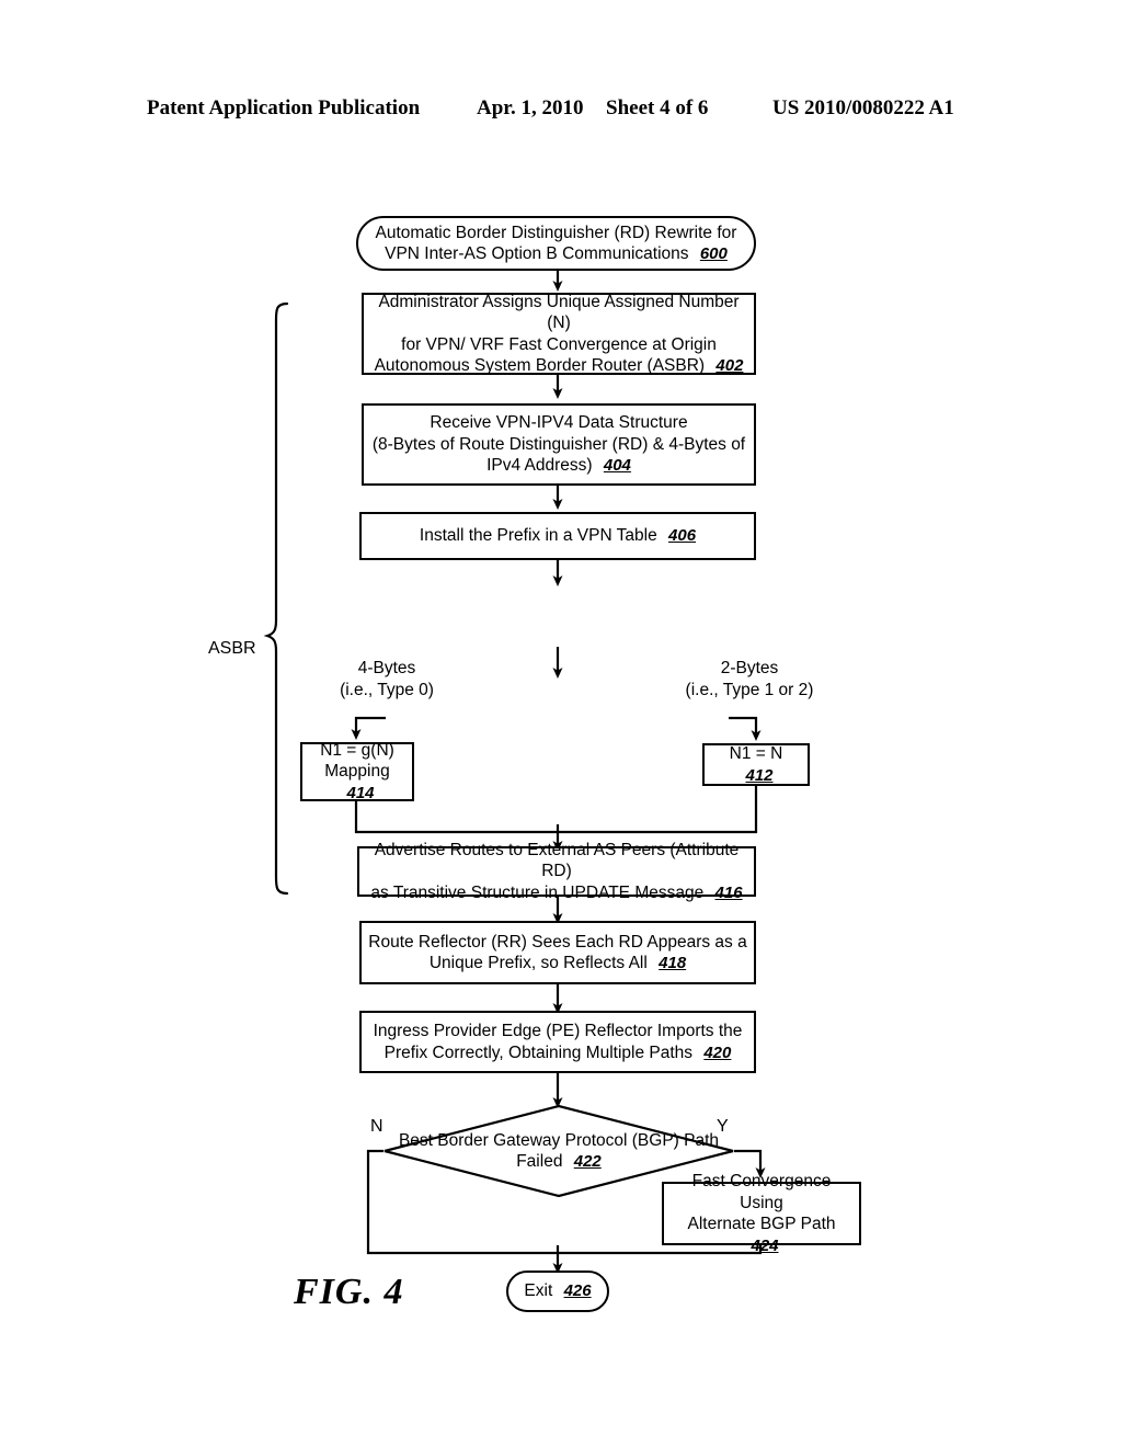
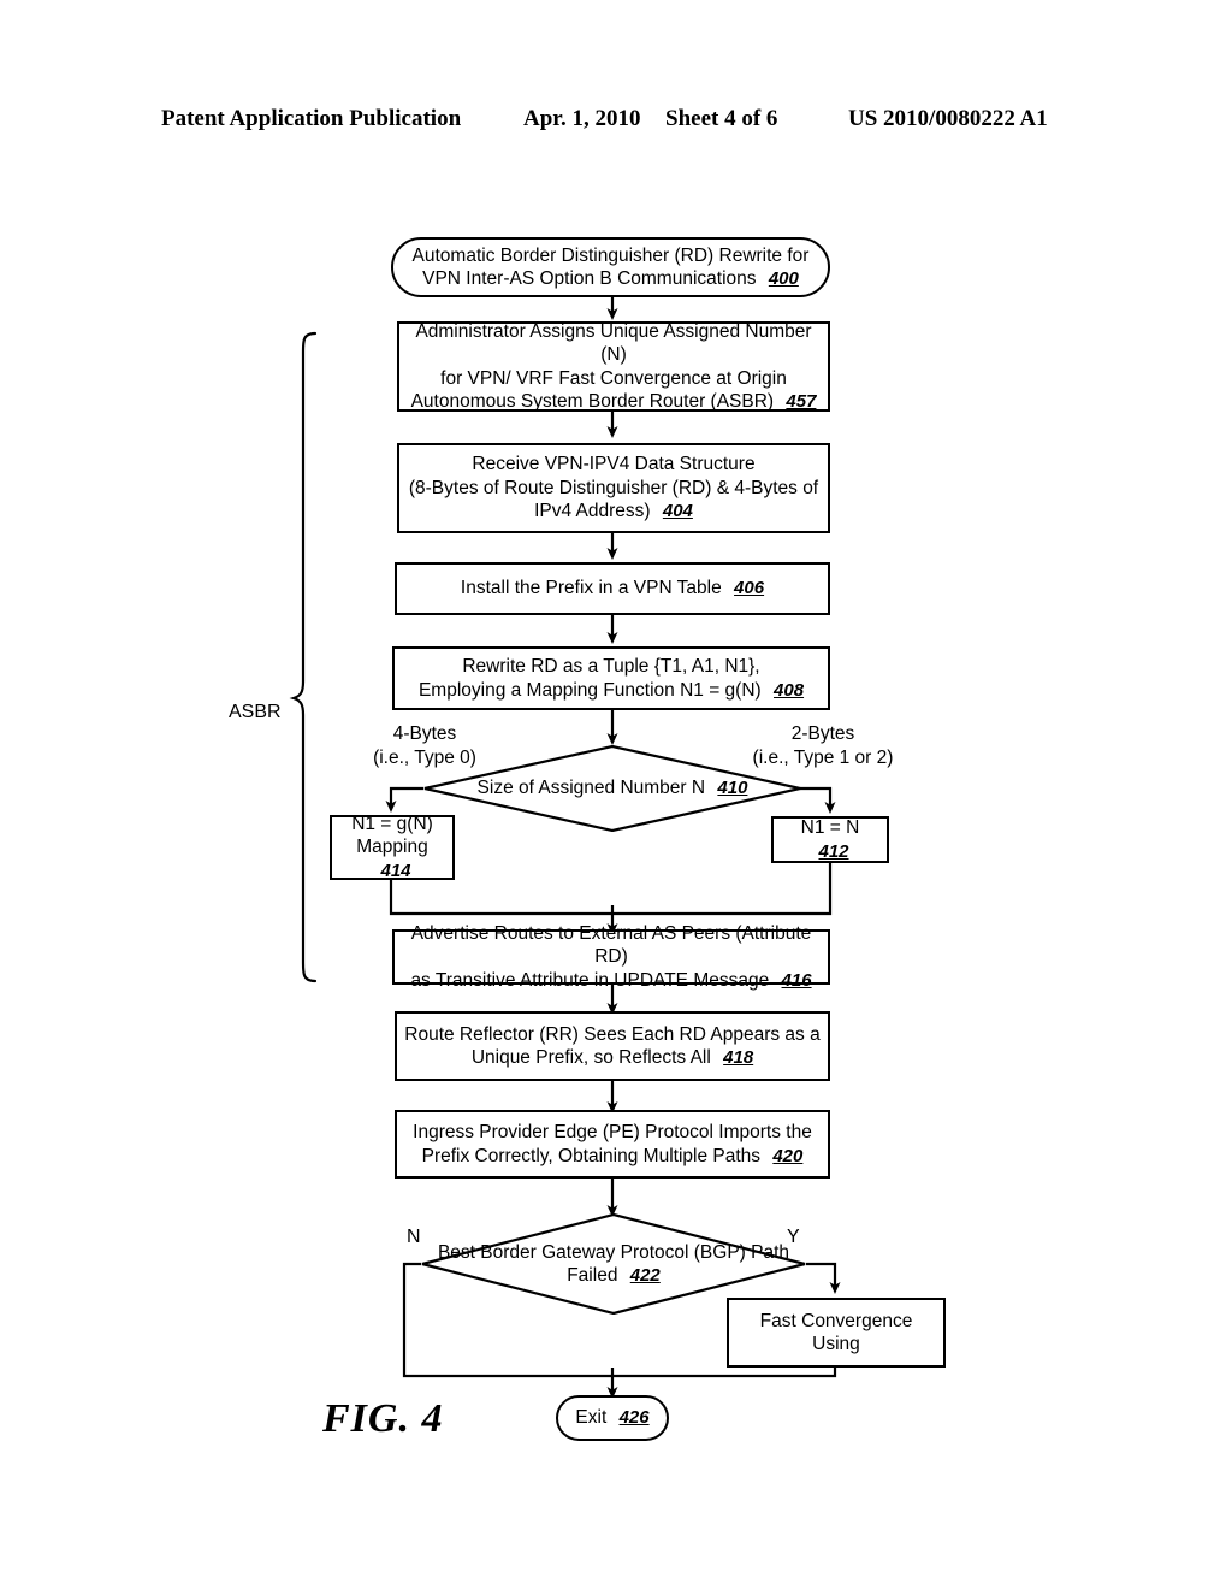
  Patent Application Publication
  Apr. 1, 2010
  Sheet 4 of 6
  US 2010/0080222 A1
  Automatic Border Distinguisher (RD) Rewrite for
- VPN Inter-AS Option B Communications 600
+ VPN Inter-AS Option B Communications 400
  Administrator Assigns Unique Assigned Number (N)
  for VPN/ VRF Fast Convergence at Origin
- Autonomous System Border Router (ASBR) 402
+ Autonomous System Border Router (ASBR) 457
  Receive VPN-IPV4 Data Structure
  (8-Bytes of Route Distinguisher (RD) & 4-Bytes of
  IPv4 Address) 404
  Install the Prefix in a VPN Table 406
+ Rewrite RD as a Tuple {T1, A1, N1},
+ Employing a Mapping Function N1 = g(N) 408
+ Size of Assigned Number N 410
  4-Bytes
  (i.e., Type 0)
  2-Bytes
  (i.e., Type 1 or 2)
  N1 = g(N)
  Mapping 414
  N1 = N 412
  Advertise Routes to External AS Peers (Attribute RD)
- as Transitive Structure in UPDATE Message 416
+ as Transitive Attribute in UPDATE Message 416
  Route Reflector (RR) Sees Each RD Appears as a
  Unique Prefix, so Reflects All 418
- Ingress Provider Edge (PE) Reflector Imports the
+ Ingress Provider Edge (PE) Protocol Imports the
  Prefix Correctly, Obtaining Multiple Paths 420
  Best Border Gateway Protocol (BGP) Path Failed 422
  N
  Y
  Fast Convergence Using
- Alternate BGP Path 424
  Exit 426
  ASBR
  FIG. 4
